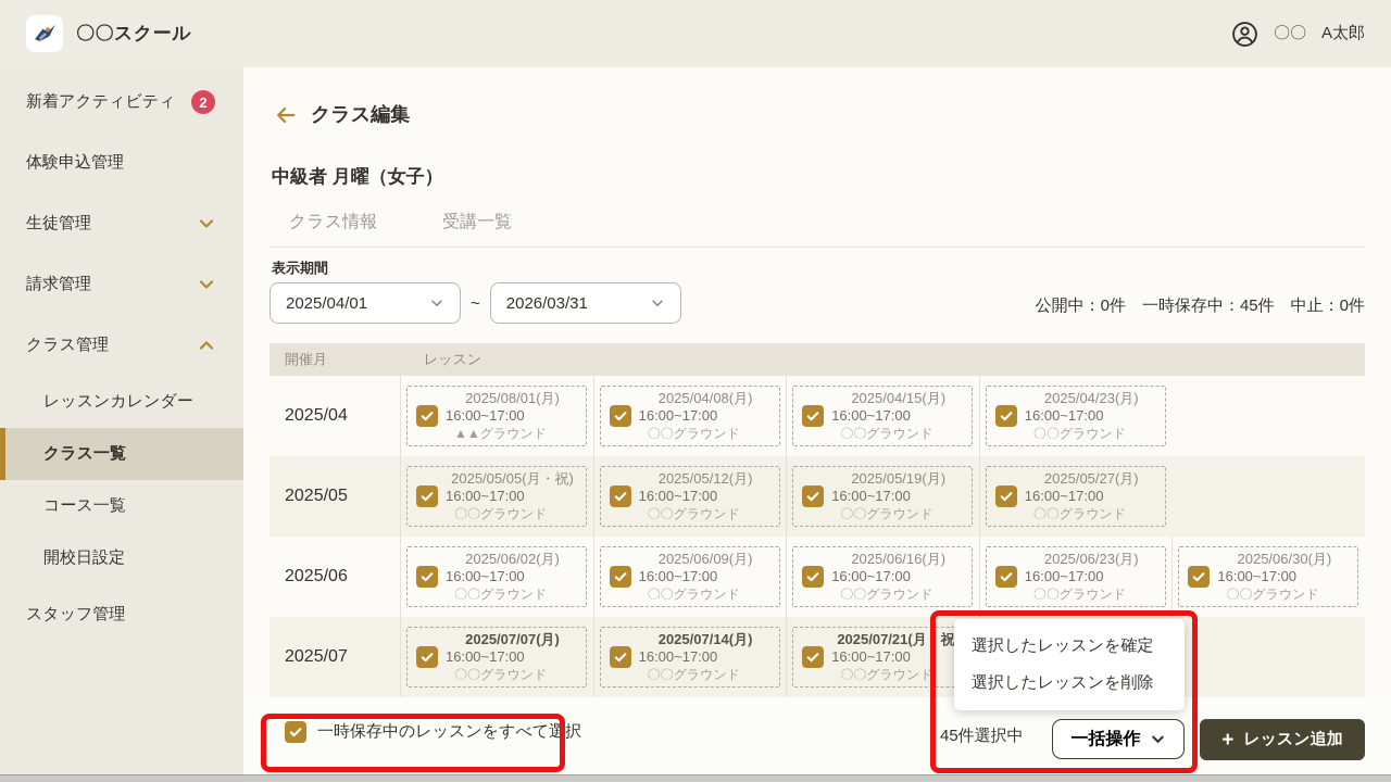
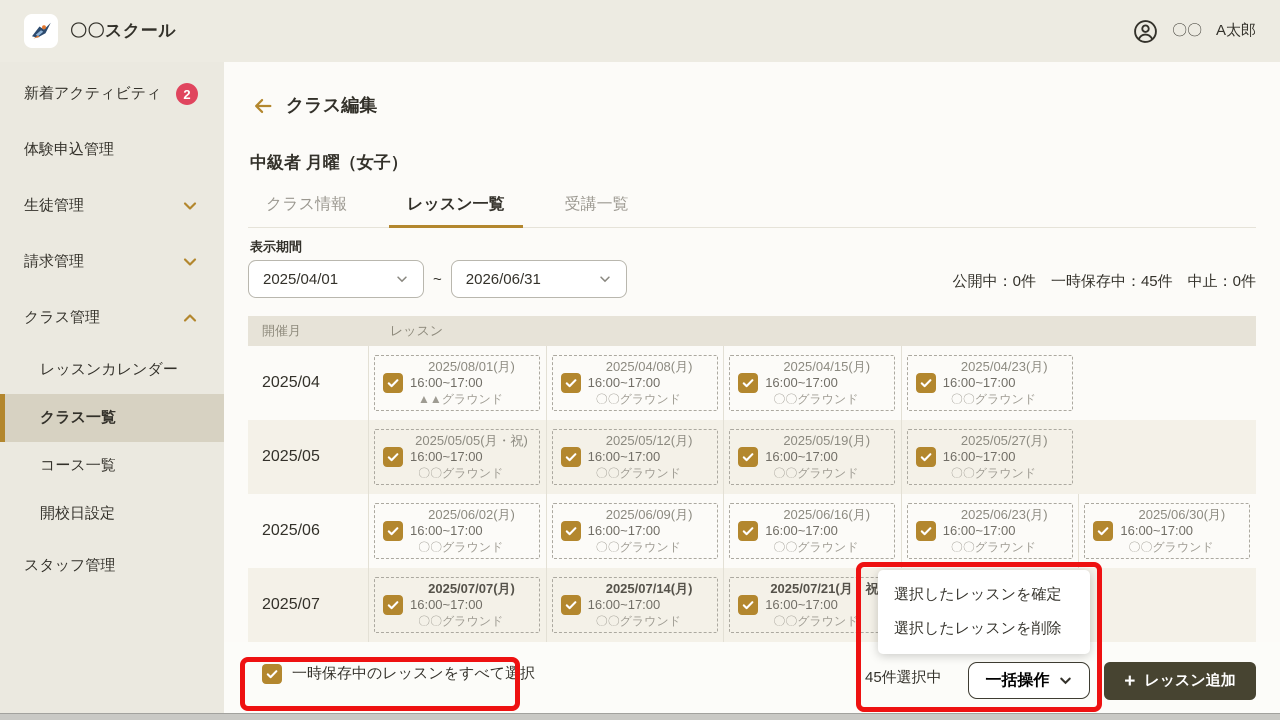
  〇〇スクール
  〇〇
  A太郎
  新着アクティビティ
  2
  体験申込管理
  生徒管理
  請求管理
  クラス管理
  レッスンカレンダー
  クラス一覧
  コース一覧
  開校日設定
  スタッフ管理
  クラス編集
  中級者 月曜（女子）
  クラス情報
+ レッスン一覧
  受講一覧
  表示期間
  2025/04/01
  ~
- 2026/03/31
+ 2026/06/31
  公開中：0件 一時保存中：45件 中止：0件
  開催月
  レッスン
  2025/04
  2025/08/01(月)
  16:00~17:00
  ▲▲グラウンド
  2025/04/08(月)
  16:00~17:00
  〇〇グラウンド
  2025/04/15(月)
  16:00~17:00
  〇〇グラウンド
  2025/04/23(月)
  16:00~17:00
  〇〇グラウンド
  2025/05
  2025/05/05(月・祝)
  16:00~17:00
  〇〇グラウンド
  2025/05/12(月)
  16:00~17:00
  〇〇グラウンド
  2025/05/19(月)
  16:00~17:00
  〇〇グラウンド
  2025/05/27(月)
  16:00~17:00
  〇〇グラウンド
  2025/06
  2025/06/02(月)
  16:00~17:00
  〇〇グラウンド
  2025/06/09(月)
  16:00~17:00
  〇〇グラウンド
  2025/06/16(月)
  16:00~17:00
  〇〇グラウンド
  2025/06/23(月)
  16:00~17:00
  〇〇グラウンド
  2025/06/30(月)
  16:00~17:00
  〇〇グラウンド
  2025/07
  2025/07/07(月)
  16:00~17:00
  〇〇グラウンド
  2025/07/14(月)
  16:00~17:00
  〇〇グラウンド
  2025/07/21(月・祝
  16:00~17:00
  〇〇グラウンド
  一時保存中のレッスンをすべて選択
  45件選択中
  一括操作
  +
  レッスン追加
  選択したレッスンを確定
  選択したレッスンを削除
